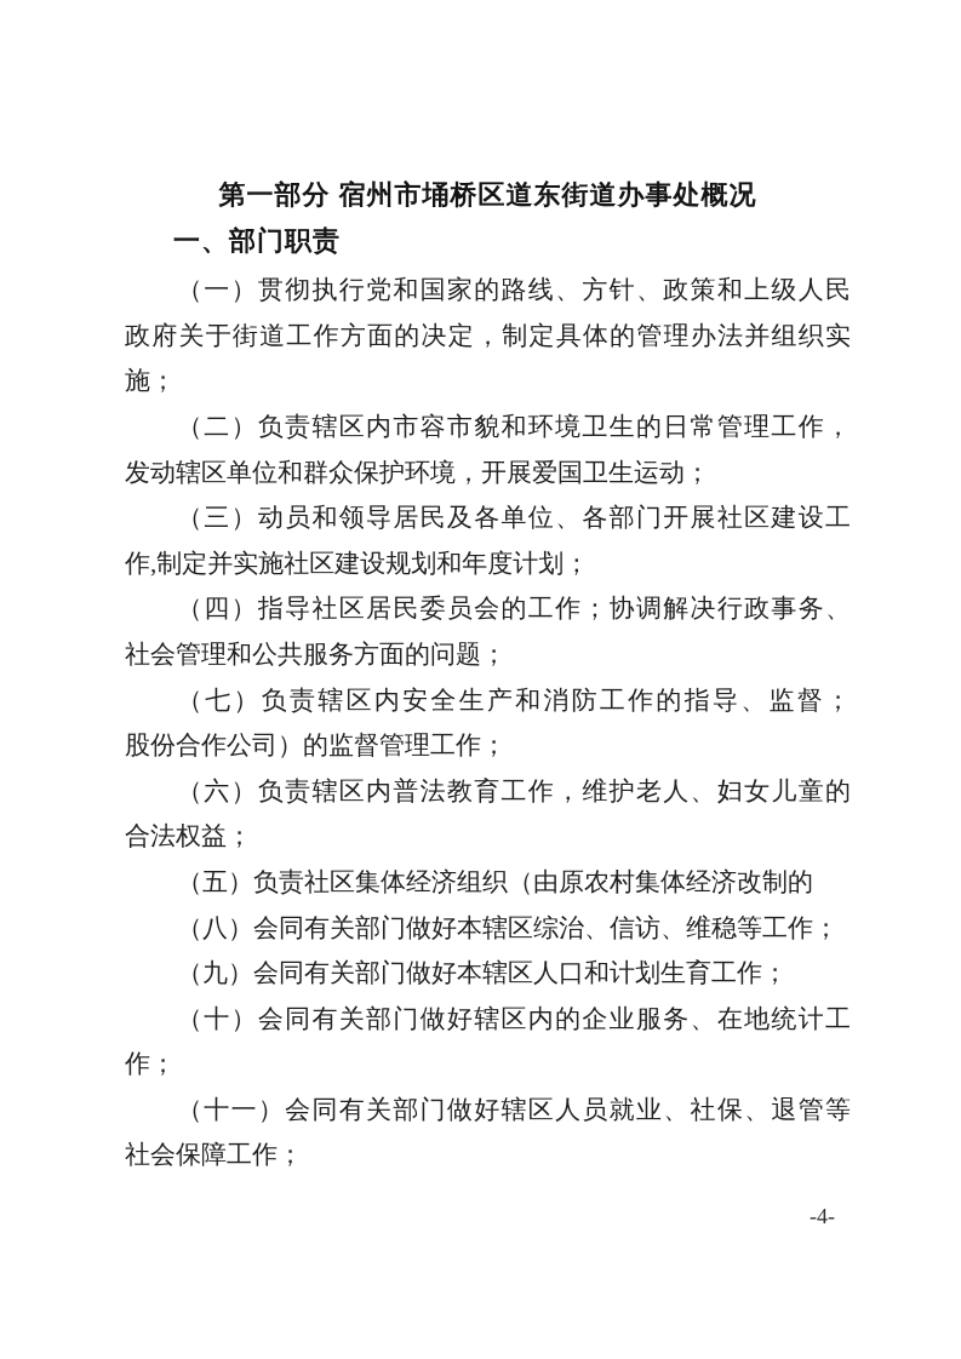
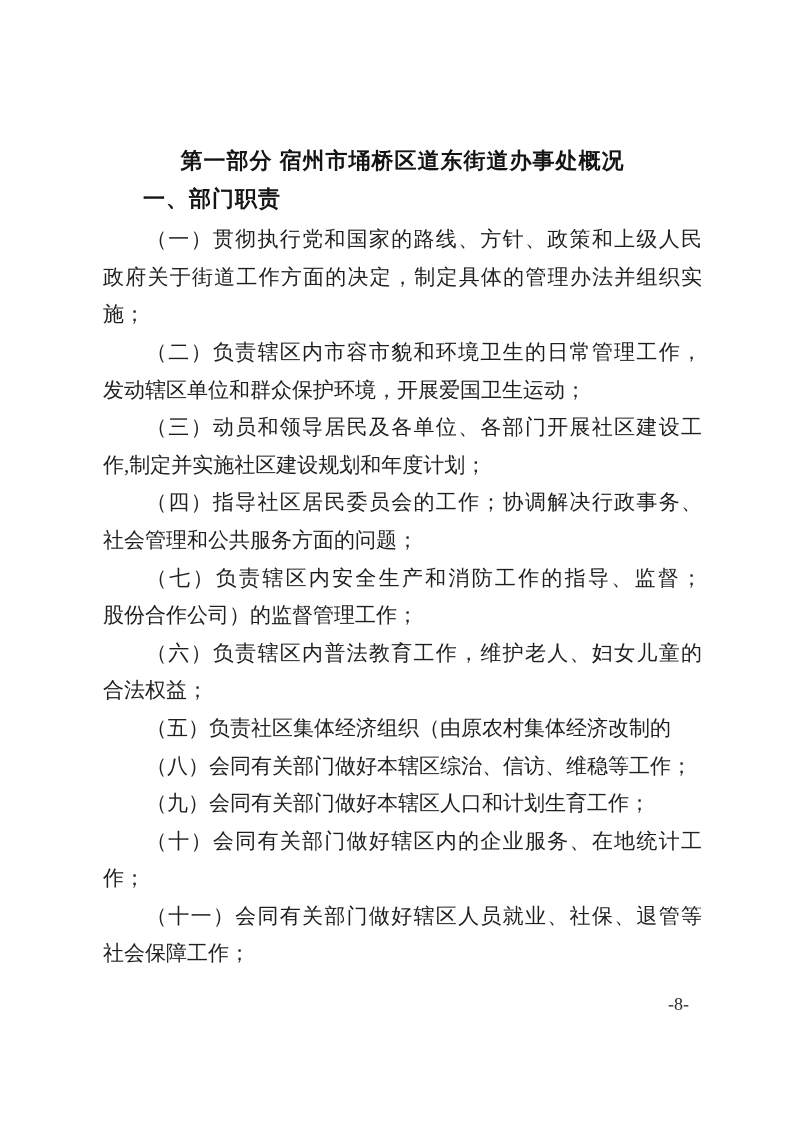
  第一部分 宿州市埇桥区道东街道办事处概况
  一、部门职责
  （一）贯彻执行党和国家的路线、方针、政策和上级人民
  政府关于街道工作方面的决定，制定具体的管理办法并组织实
  施；
  （二）负责辖区内市容市貌和环境卫生的日常管理工作，
  发动辖区单位和群众保护环境，开展爱国卫生运动；
  （三）动员和领导居民及各单位、各部门开展社区建设工
  作,制定并实施社区建设规划和年度计划；
  （四）指导社区居民委员会的工作；协调解决行政事务、
  社会管理和公共服务方面的问题；
  （七）负责辖区内安全生产和消防工作的指导、监督；
  股份合作公司）的监督管理工作；
  （六）负责辖区内普法教育工作，维护老人、妇女儿童的
  合法权益；
  （五）负责社区集体经济组织（由原农村集体经济改制的
  （八）会同有关部门做好本辖区综治、信访、维稳等工作；
  （九）会同有关部门做好本辖区人口和计划生育工作；
  （十）会同有关部门做好辖区内的企业服务、在地统计工
  作；
  （十一）会同有关部门做好辖区人员就业、社保、退管等
  社会保障工作；
- -4-
+ -8-
